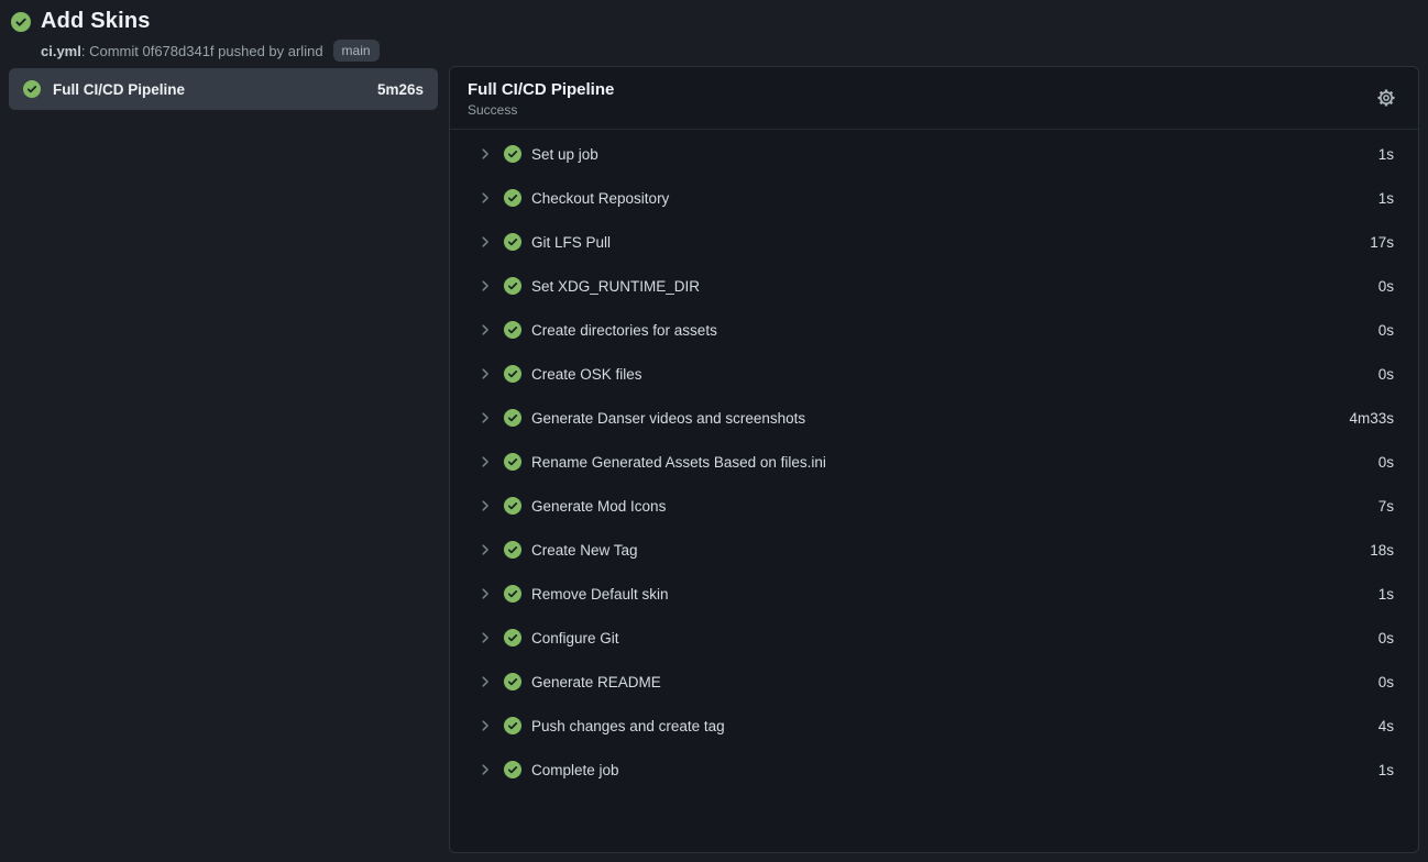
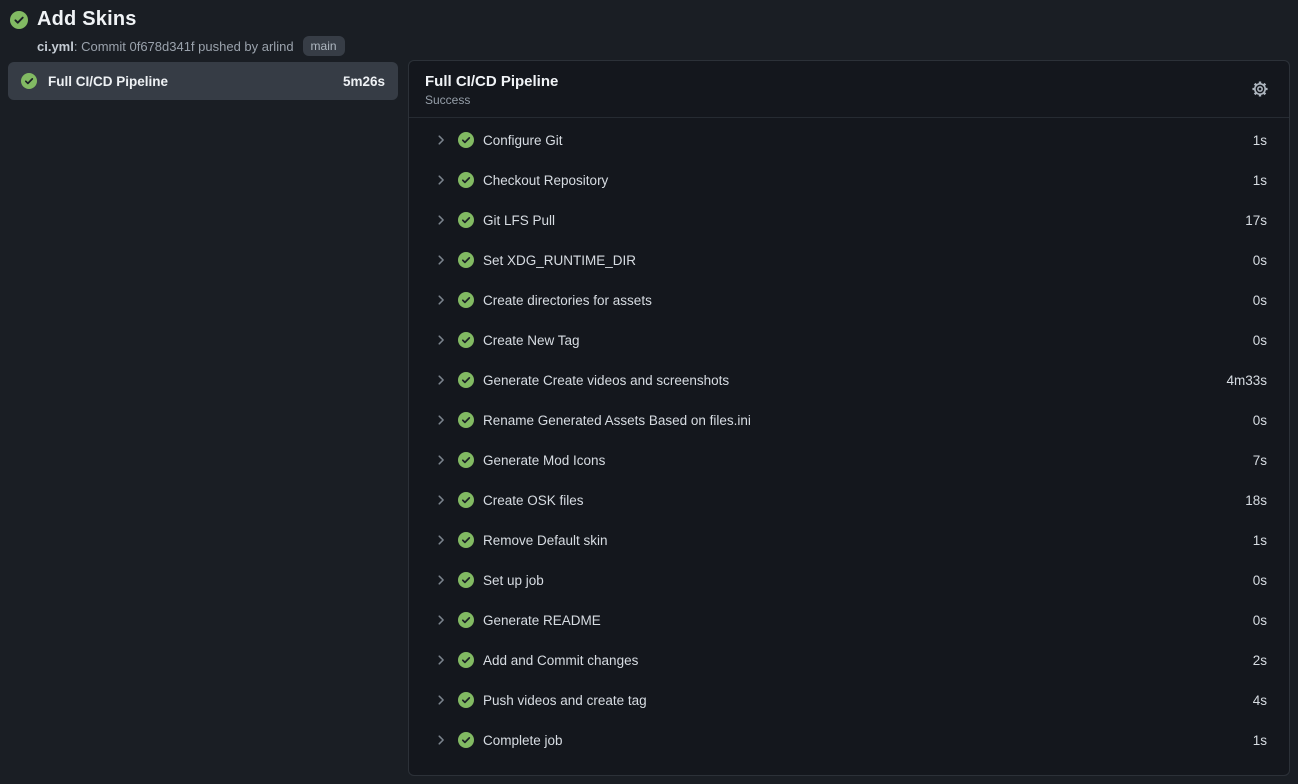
  Add Skins
  ci.yml
  : Commit 0f678d341f pushed by arlind
  main
  Full CI/CD Pipeline
  5m26s
  Full CI/CD Pipeline
  Success
- Set up job
+ Configure Git
  1s
  Checkout Repository
  1s
  Git LFS Pull
  17s
  Set XDG_RUNTIME_DIR
  0s
  Create directories for assets
  0s
- Create OSK files
+ Create New Tag
  0s
- Generate Danser videos and screenshots
+ Generate Create videos and screenshots
  4m33s
  Rename Generated Assets Based on files.ini
  0s
  Generate Mod Icons
  7s
- Create New Tag
+ Create OSK files
  18s
  Remove Default skin
  1s
- Configure Git
+ Set up job
  0s
  Generate README
  0s
+ Add and Commit changes
+ 2s
- Push changes and create tag
+ Push videos and create tag
  4s
  Complete job
  1s
